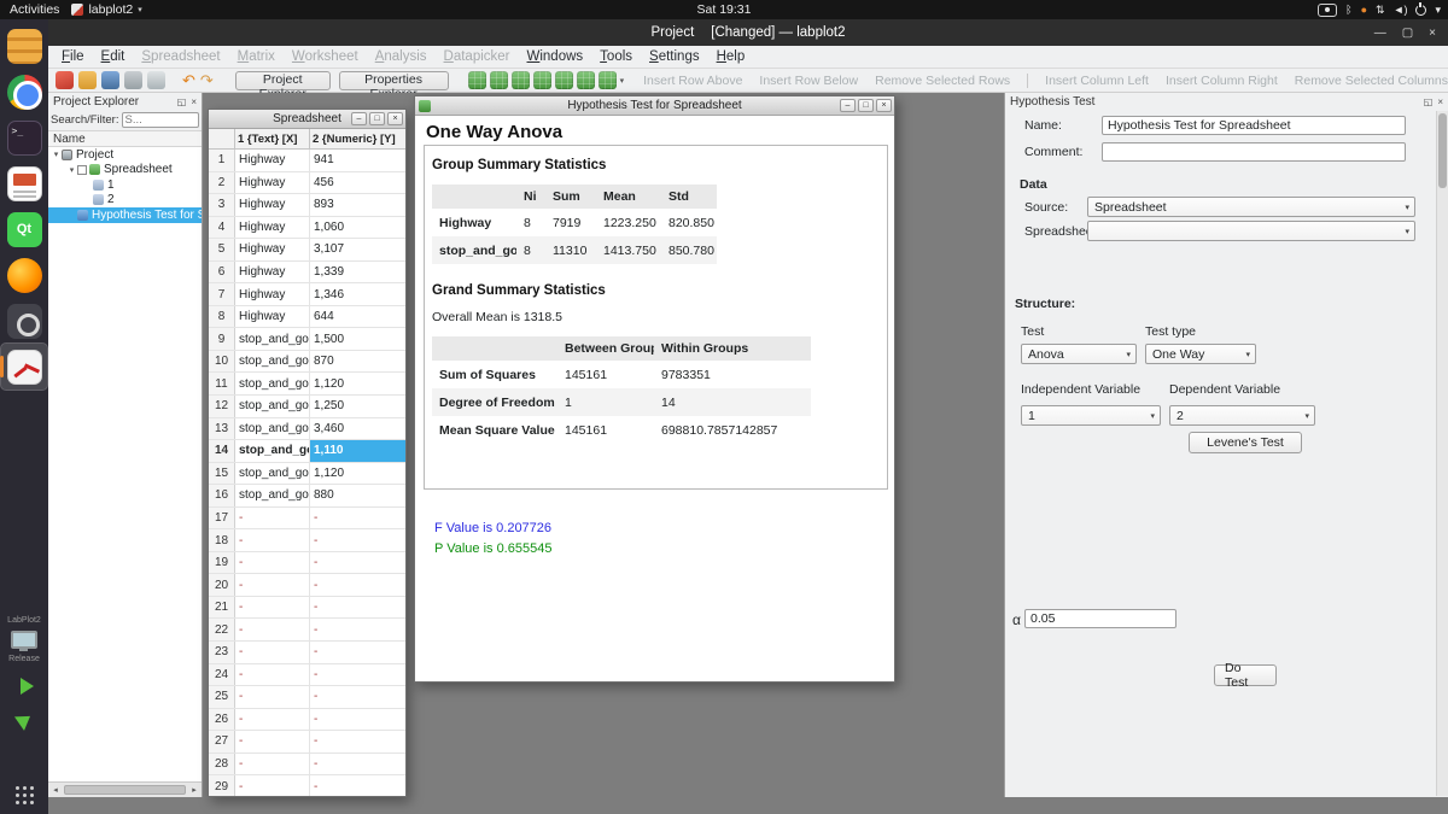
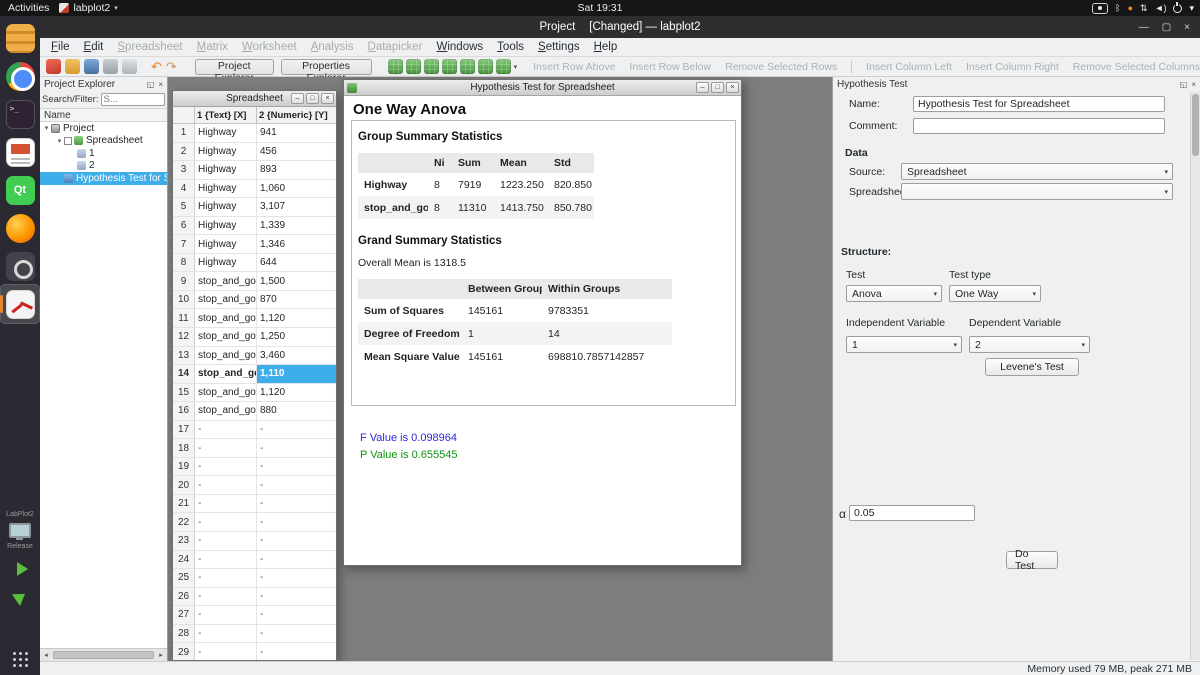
  Activities
  labplot2
  Sat 19:31
  ᛒ
  ●
  ⇅
  ◄)
  ▾
  Project
  [Changed] — labplot2
  —
  ▢
  ×
  File
  Edit
  Spreadsheet
  Matrix
  Worksheet
  Analysis
  Datapicker
  Windows
  Tools
  Settings
  Help
  ↶
  ↷
  Insert Row Above
  Insert Row Below
  Remove Selected Rows
  Insert Column Left
  Insert Column Right
  Remove Selected Columns
  Project Explorer
  ◱
  ×
  Search/Filter:
  S...
  Name
  Project
  Spreadsheet
  1
  2
  Hypothesis Test for S
  Spreadsheet
  1 {Text} [X]
  2 {Numeric} [Y]
  1
  Highway
  941
  2
  Highway
  456
  3
  Highway
  893
  4
  Highway
  1,060
  5
  Highway
  3,107
  6
  Highway
  1,339
  7
  Highway
  1,346
  8
  Highway
  644
  9
  stop_and_go
  1,500
  10
  stop_and_go
  870
  11
  stop_and_go
  1,120
  12
  stop_and_go
  1,250
  13
  stop_and_go
  3,460
  14
  stop_and_g
  1,110
  15
  stop_and_go
  1,120
  16
  stop_and_go
  880
  17
  -
  -
  18
  -
  -
  19
  -
  -
  20
  -
  -
  21
  -
  -
  22
  -
  -
  23
  -
  -
  24
  -
  -
  25
  -
  -
  26
  -
  -
  27
  -
  -
  28
  -
  -
  29
  -
  -
  Hypothesis Test for Spreadsheet
  One Way Anova
  Group Summary Statistics
  Ni
  Sum
  Mean
  Std
  Highway
  8
  7919
  1223.250
  820.850
  stop_and_go
  8
  11310
  1413.750
  850.780
  Grand Summary Statistics
  Overall Mean is 1318.5
  Between Grou
  Within Groups
  Sum of Squares
  145161
  9783351
  Degree of Freedom
  1
  14
  Mean Square Value
  145161
  698810.7857142857
- F Value is 0.207726
+ F Value is 0.098964
  P Value is 0.655545
  Hypothesis Test
  ◱
  ×
  Name:
  Hypothesis Test for Spreadsheet
  Comment:
  Data
  Source:
  Spreadsheet
  Spreadshe
  Structure:
  Test
  Test type
  Anova
  One Way
  Independent Variable
  Dependent Variable
  1
  2
  Levene's Test
  α
  0.05
  Do Test
+ Memory used 79 MB, peak 271 MB
